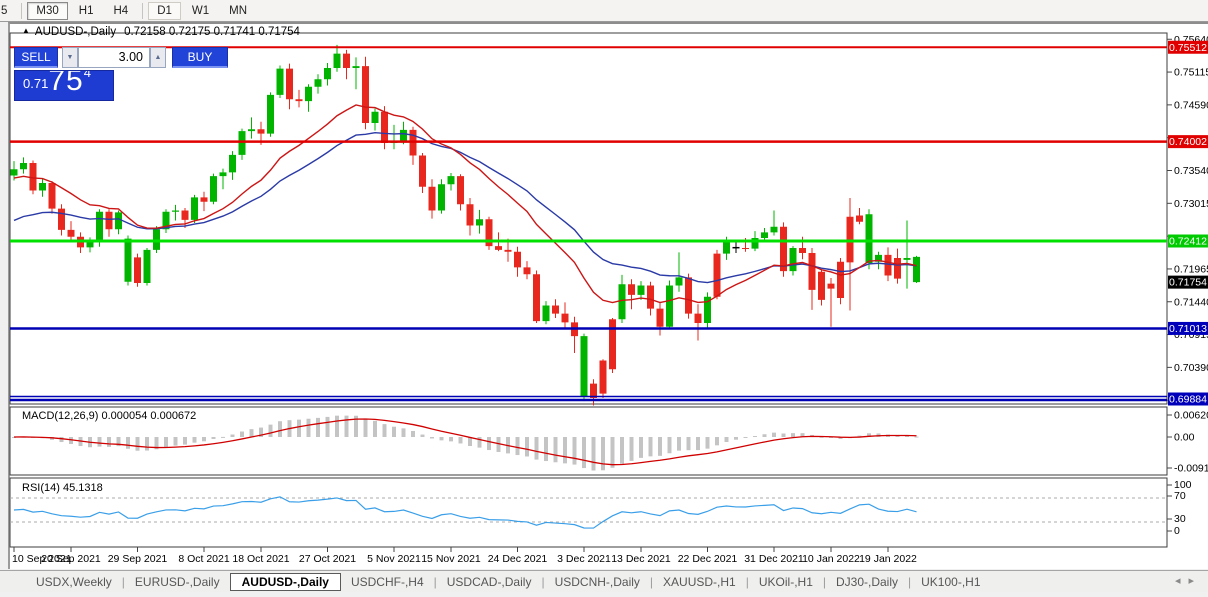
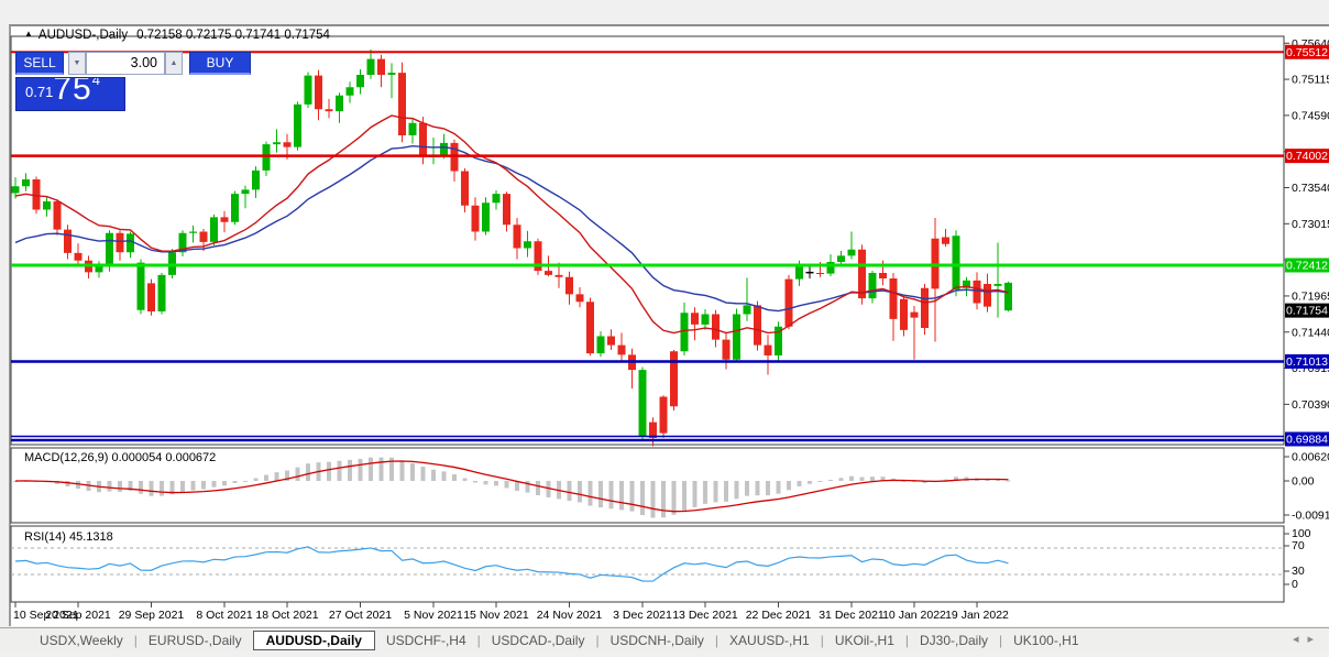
- 5
- M30
- H1
- H4
- D1
- W1
- MN
  0.7564
  0.7511
  0.7459
  0.7354
  0.7301
  0.7196
  0.7144
  0.7091
  0.7039
  10 Sep 2021
  20 Sep 2021
  29 Sep 2021
  8 Oct 2021
  18 Oct 2021
  27 Oct 2021
  5 Nov 2021
  15 Nov 2021
- 24 Dec 2021
+ 24 Nov 2021
  3 Dec 2021
  13 Dec 2021
  22 Dec 2021
  31 Dec 2021
  10 Jan 2022
  19 Jan 2022
  0.0062
  0.00
  -0.0091
  100
  70
  30
  0
  0.75512
  0.74002
  0.72412
  0.71754
  0.71013
  0.69884
  ▲ AUDUSD-,Daily 0.72158 0.72175 0.71741 0.71754
  SELL
  3.00
  BUY
  0.71754
  MACD(12,26,9) 0.000054 0.000672
  RSI(14) 45.1318
  USDX,Weekly
  |
  EURUSD-,Daily
  AUDUSD-,Daily
  USDCHF-,H4
  |
  USDCAD-,Daily
  |
  USDCNH-,Daily
  |
  XAUUSD-,H1
  |
  UKOil-,H1
  |
  DJ30-,Daily
  |
  UK100-,H1
  ◂▸
